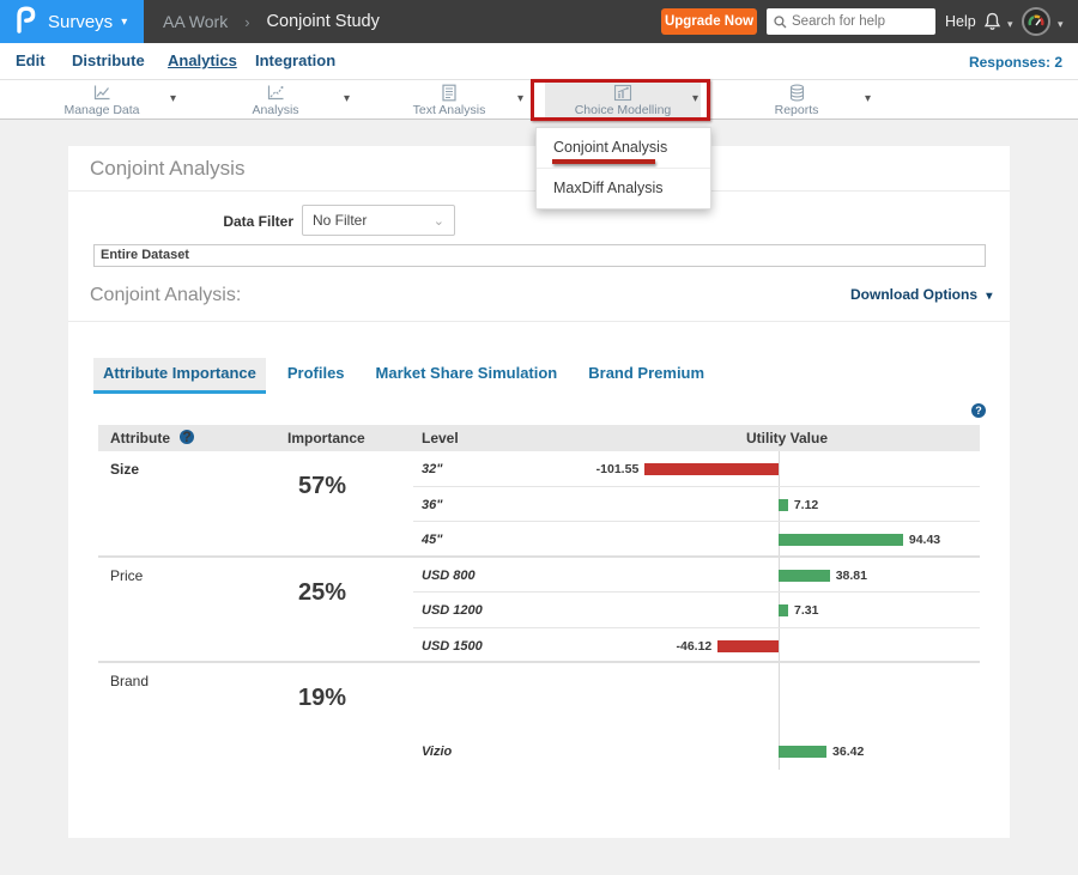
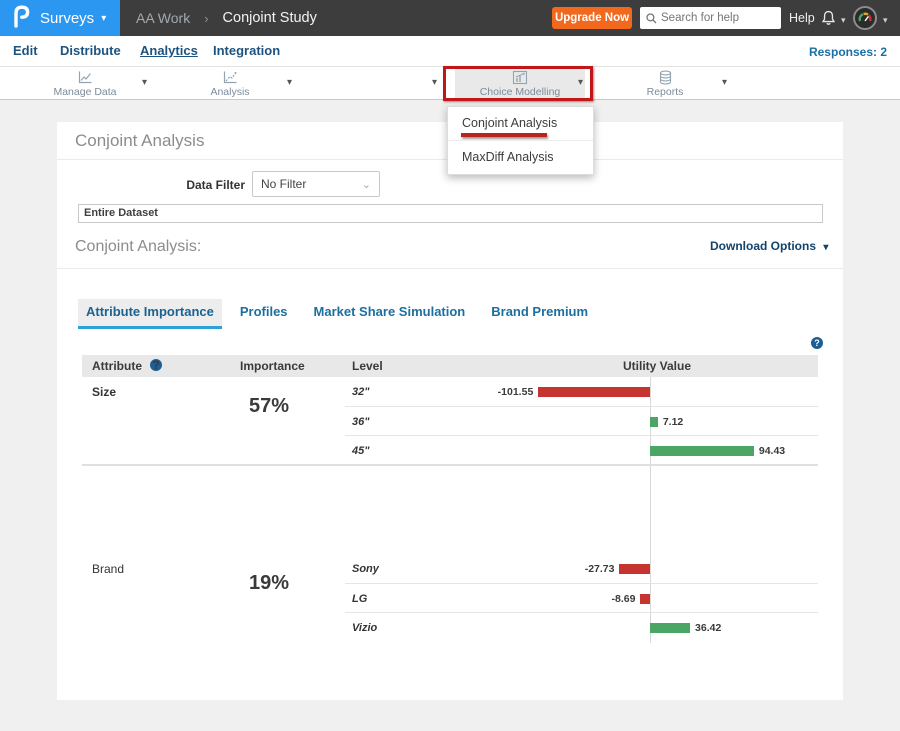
  Surveys
  ▾
  AA Work
  ›
  Conjoint Study
  Upgrade Now
  Search for help
  Help
  ▾
  ▾
  Edit
  Distribute
  Analytics
  Integration
  Responses: 2
  Manage Data
  ▾
  Analysis
  ▾
- Text Analysis
  ▾
  Choice Modelling
  ▾
  Reports
  ▾
  Conjoint Analysis
  MaxDiff Analysis
  Conjoint Analysis
  Data Filter
  No Filter
  ⌄
  Entire Dataset
  Conjoint Analysis:
  Download Options ▾
  Attribute Importance
  Profiles
  Market Share Simulation
  Brand Premium
  ?
  Attribute
  ?
  Importance
  Level
  Utility Value
  Size
  57%
  32"
  -101.55
  36"
  7.12
  45"
  94.43
- Price
- 25%
- USD 800
- 38.81
- USD 1200
- 7.31
- USD 1500
- -46.12
  Brand
  19%
+ Sony
+ -27.73
+ LG
+ -8.69
  Vizio
  36.42
